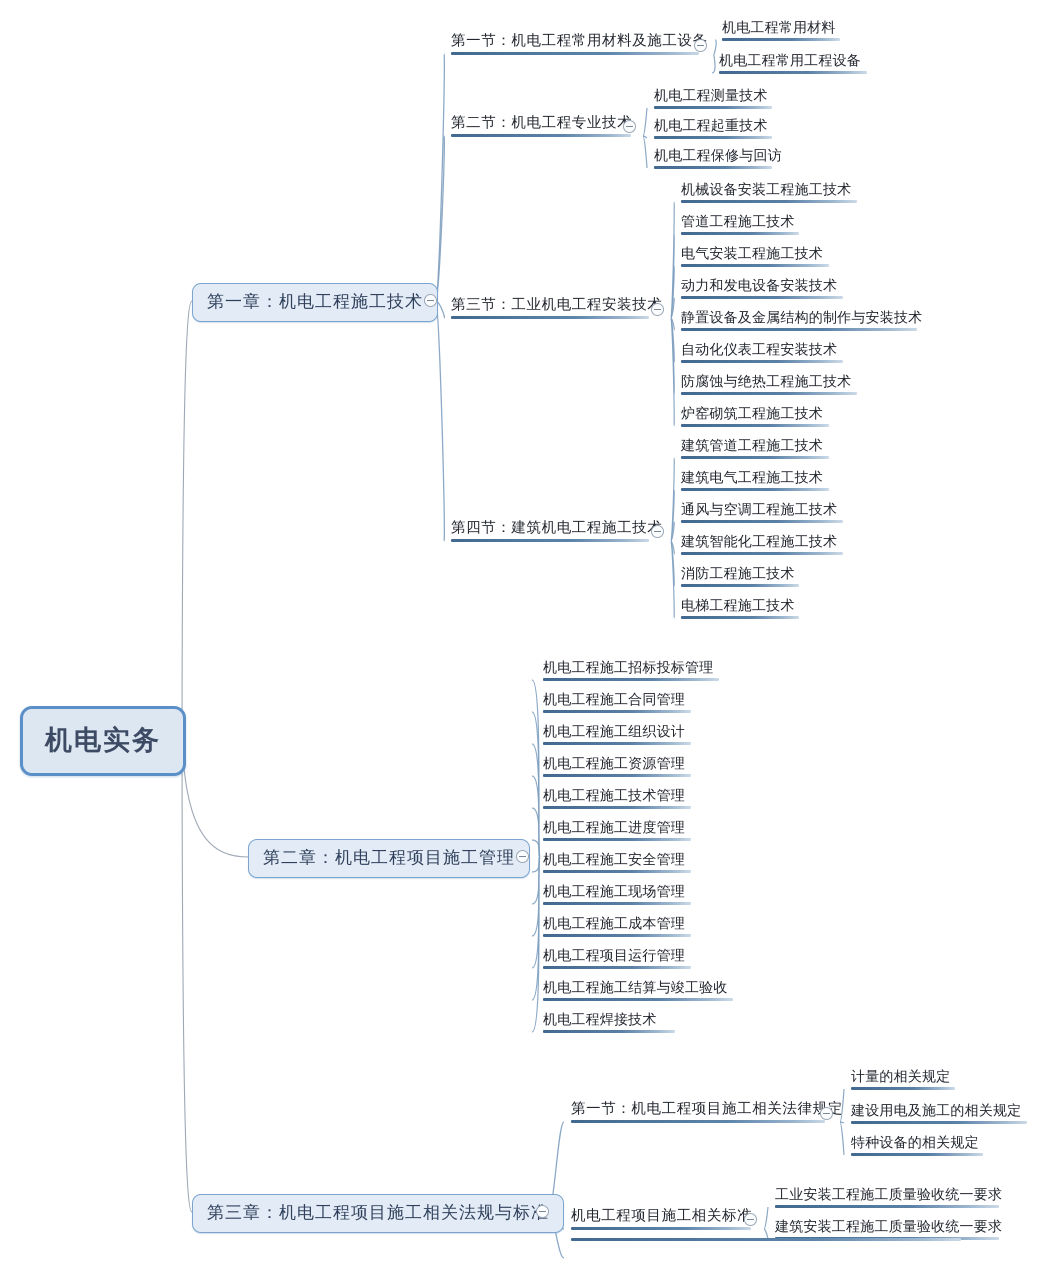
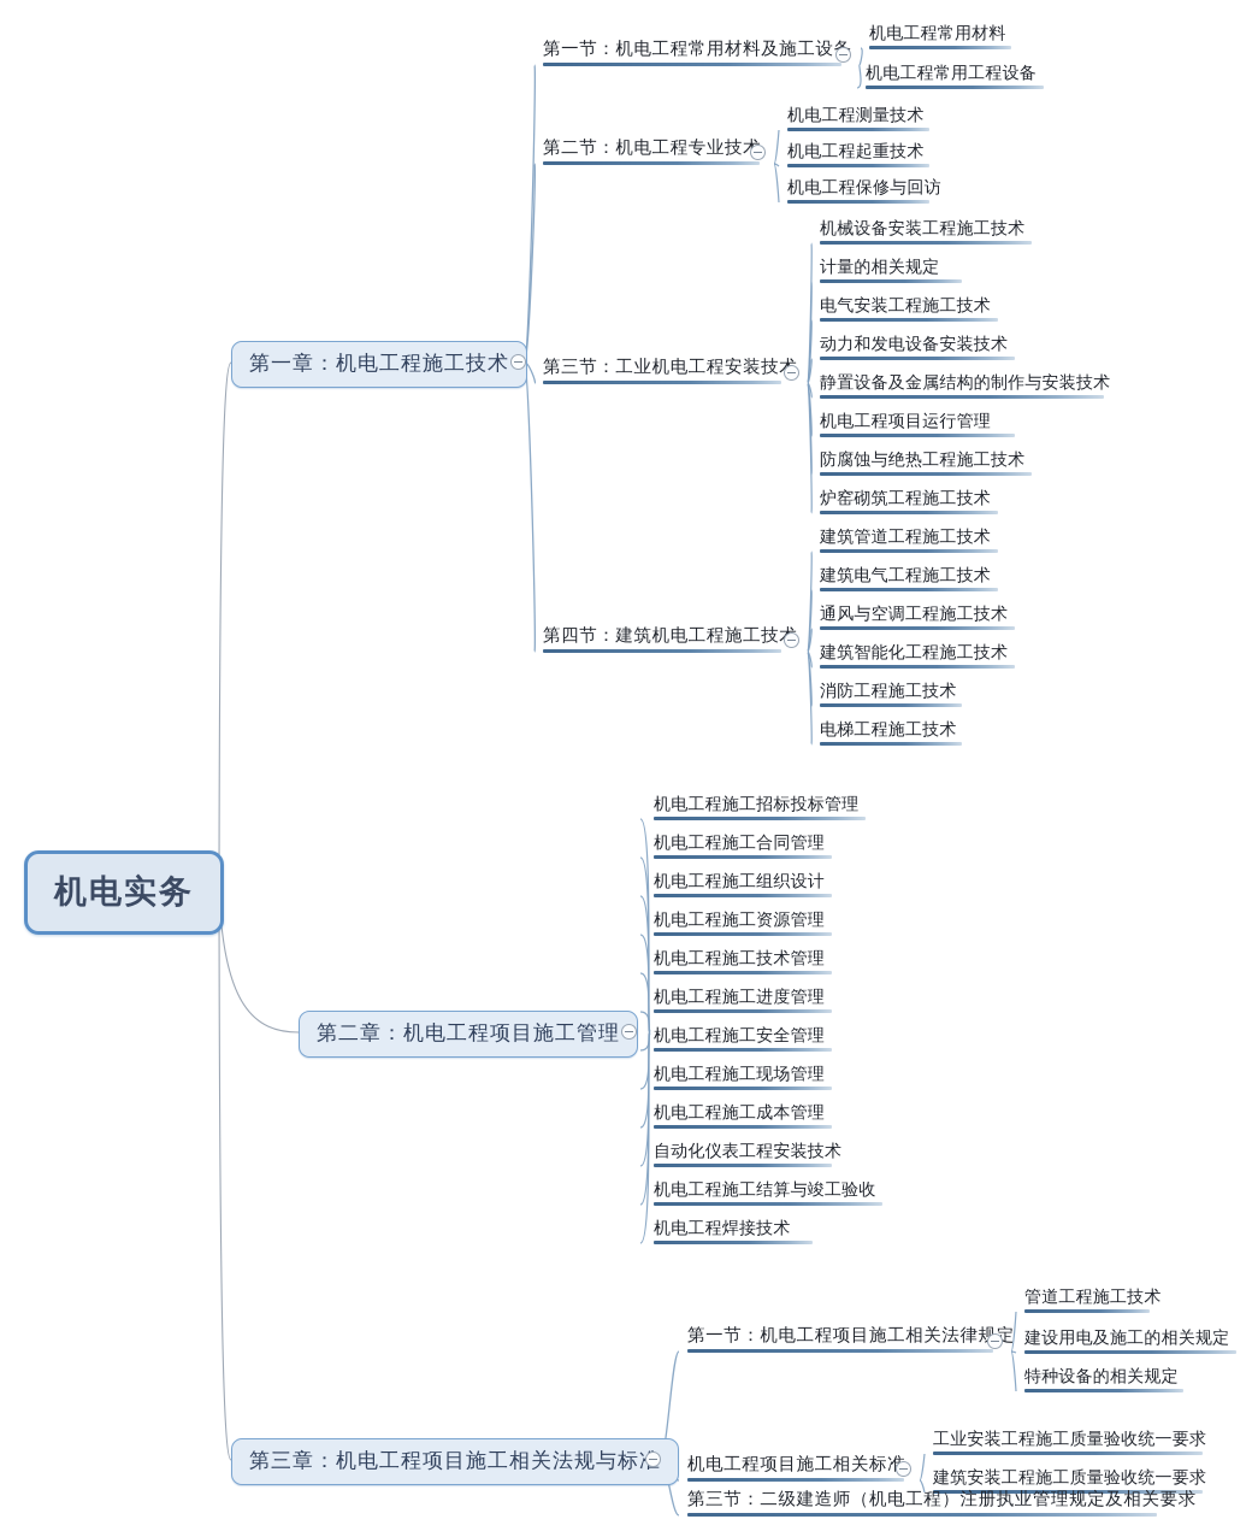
  机电实务
  第一章：机电工程施工技术
  第一节：机电工程常用材料及施工设
  机电工程常用材料
  机电工程常用工程设备
  第二节：机电工程专业技
  机电工程测量技术
  机电工程起重技术
  机电工程保修与回访
  第三节：工业机电工程安装技
  机械设备安装工程施工技术
- 管道工程施工技术
+ 计量的相关规定
  电气安装工程施工技术
  动力和发电设备安装技术
  静置设备及金属结构的制作与安装技术
- 自动化仪表工程安装技术
+ 机电工程项目运行管理
  防腐蚀与绝热工程施工技术
  炉窑砌筑工程施工技术
  第四节：建筑机电工程施工技
  建筑管道工程施工技术
  建筑电气工程施工技术
  通风与空调工程施工技术
  建筑智能化工程施工技术
  消防工程施工技术
  电梯工程施工技术
  第二章：机电工程项目施工管理
  机电工程施工招标投标管理
  机电工程施工合同管理
  机电工程施工组织设计
  机电工程施工资源管理
  机电工程施工技术管理
  机电工程施工进度管理
  机电工程施工安全管理
  机电工程施工现场管理
  机电工程施工成本管理
- 机电工程项目运行管理
+ 自动化仪表工程安装技术
  机电工程施工结算与竣工验收
  机电工程焊接技术
  第三章：机电工程项目施工相关法规与标
  第一节：机电工程项目施工相关法律定
- 计量的相关规定
+ 管道工程施工技术
  建设用电及施工的相关规定
  特种设备的相关规定
  机电工程项目施工相关标
  工业安装工程施工质量验收统一要求
  建筑安装工程施工质量验收统一要求
+ 第三节：二级建造师（机电工程）注册执业管理规定及相关要求
